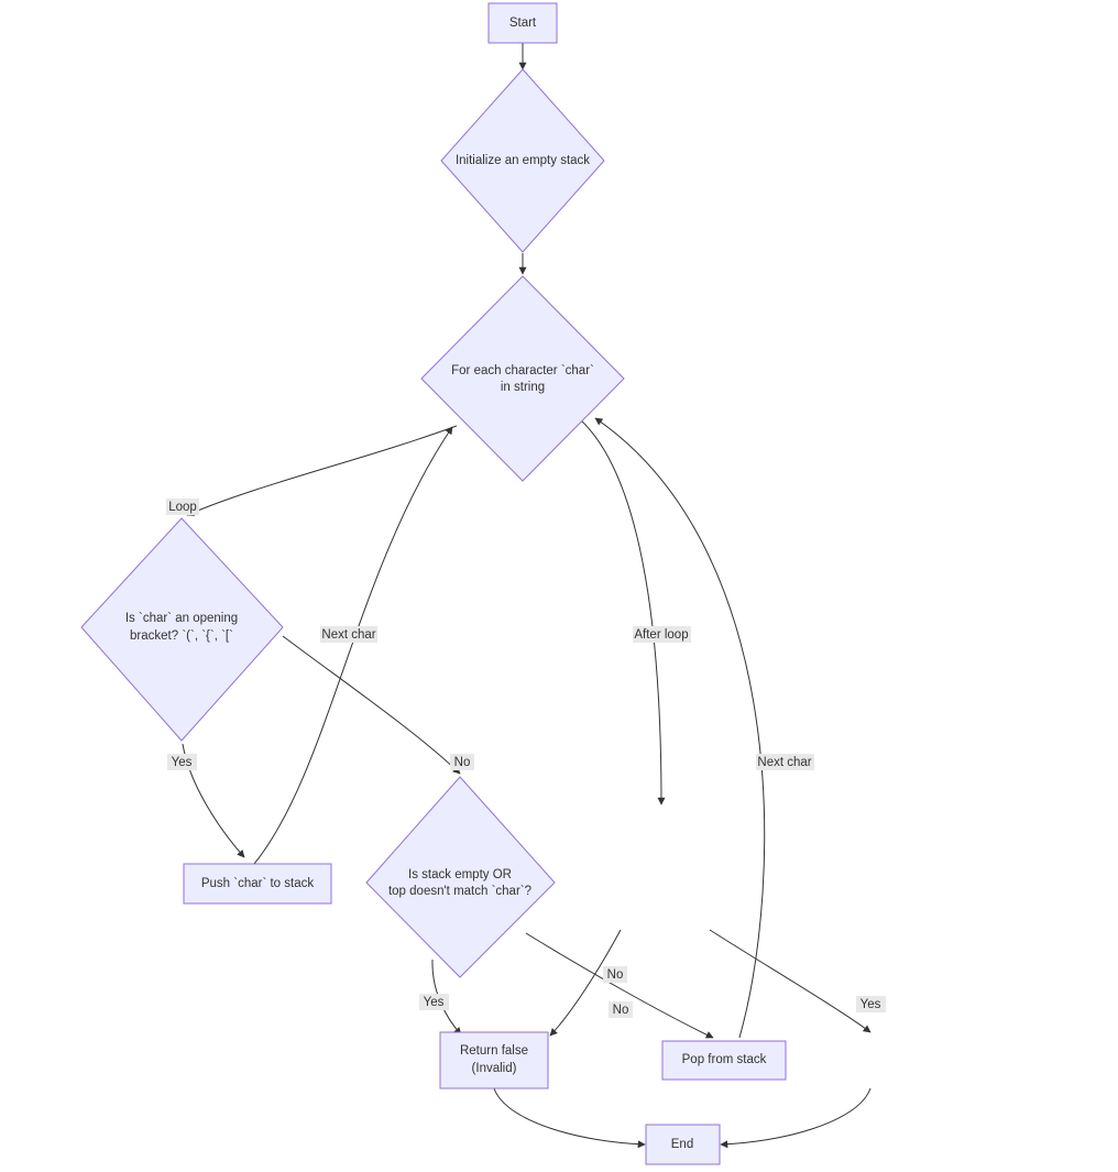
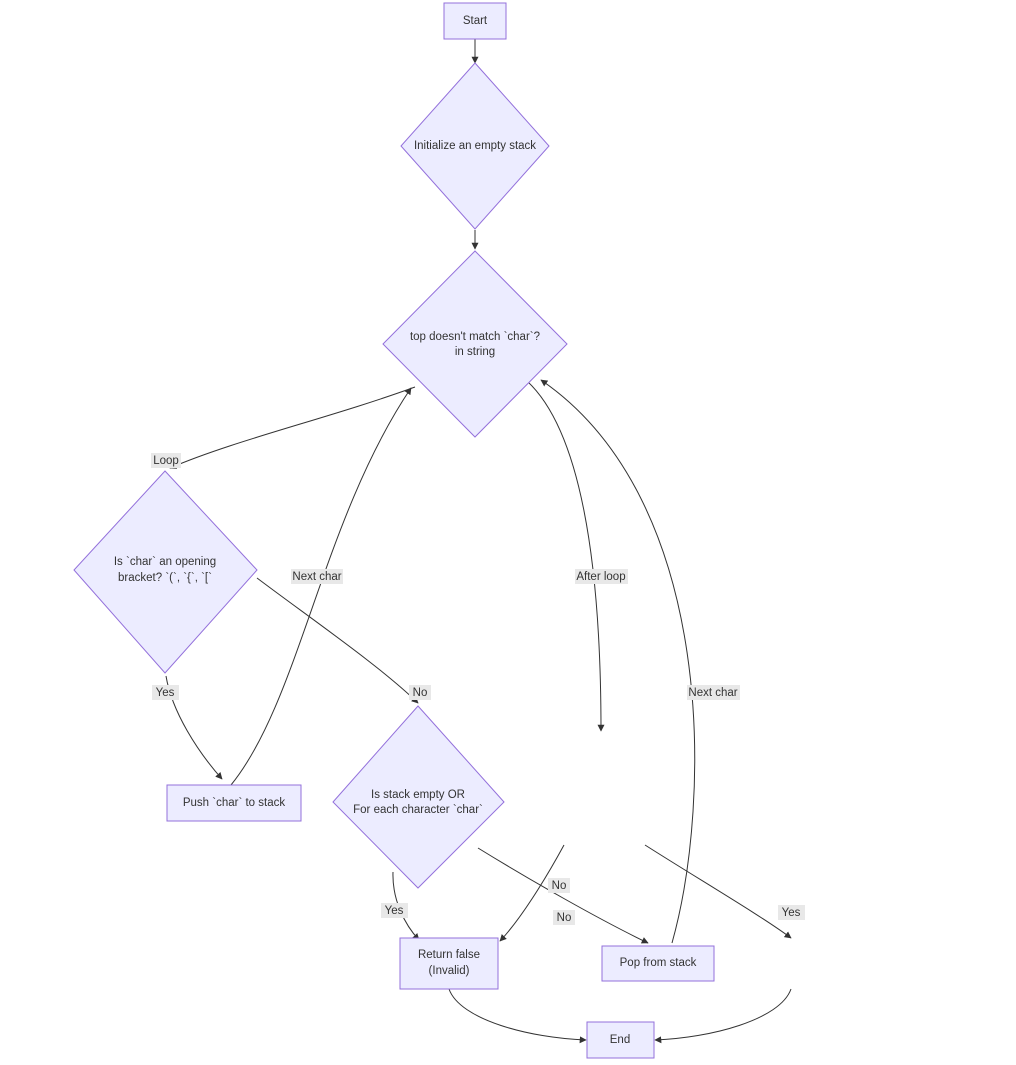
  Start
  Initialize an empty stack
- For each character `char`
+ top doesn't match `char`?
  in string
  Is `char` an opening
  bracket? `(`, `{`, `[`
  Push `char` to stack
  Is stack empty OR
- top doesn't match `char`?
+ For each character `char`
  Return false
  (Invalid)
  Pop from stack
  End
  Loop
  Next char
  After loop
  Next char
  Yes
  No
  Yes
  No
  No
  Yes
